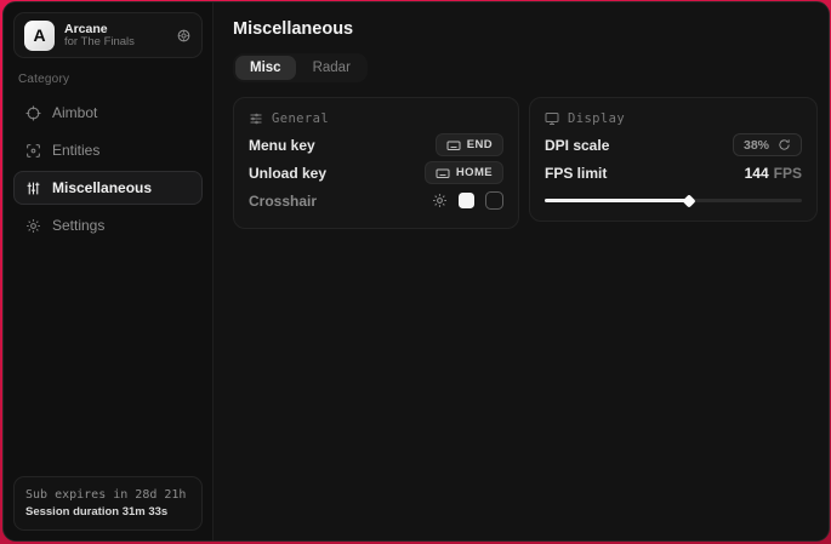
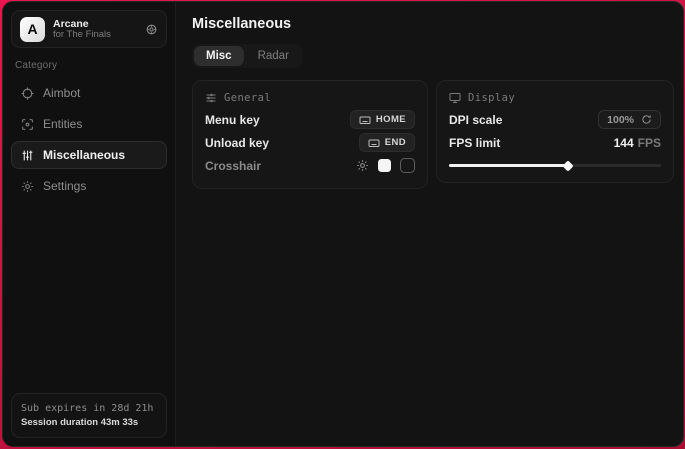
  A
  Arcane
  for The Finals
  Category
  Aimbot
  Entities
  Miscellaneous
  Settings
  Sub expires in 28d 21h
- Session duration 31m 33s
+ Session duration 43m 33s
  Miscellaneous
  Misc
  Radar
  General
  Menu key
- END
+ HOME
  Unload key
- HOME
+ END
  Crosshair
  Display
  DPI scale
- 38%
+ 100%
  FPS limit
  144 FPS
